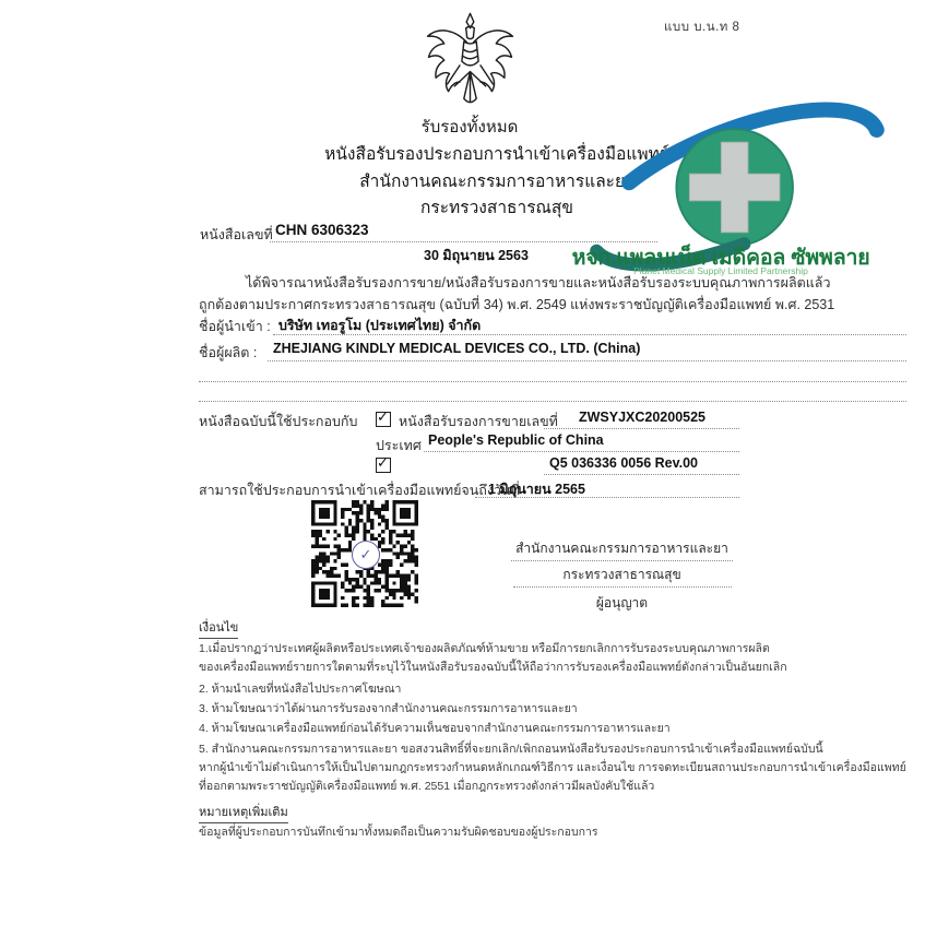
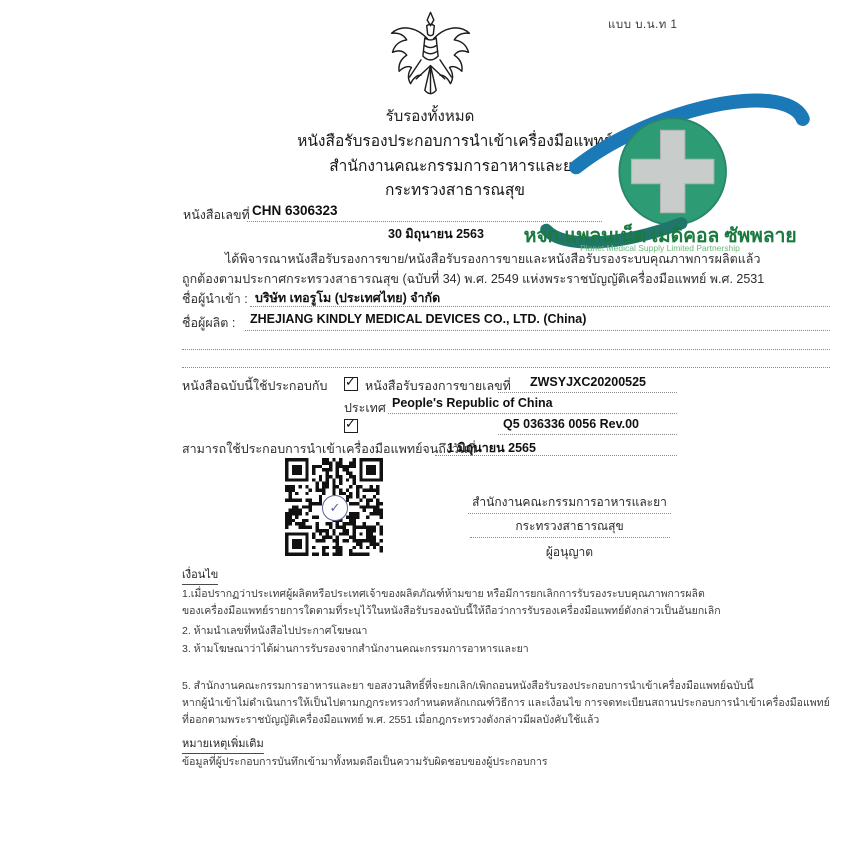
- แบบ บ.น.ท 8
+ แบบ บ.น.ท 1
  รับรองทั้งหมด
  หนังสือรับรองประกอบการนำเข้าเครื่องมือแพท
  สำนักงานคณะกรรมการอาหารและย
  กระทรวงสาธารณสุข
  หจก.แพลนเน็ต เมดิคอล ซัพพลาย
  Planet Medical Supply Limited Partnership
  หนังสือเลขที่
  CHN 6306323
  30 มิถุนายน 2563
  ได้พิจารณาหนังสือรับรองการขาย/หนังสือรับรองการขายและหนังสือรับรองระบบคุณภาพการผลิตแล้ว
  ถูกต้องตามประกาศกระทรวงสาธารณสุข (ฉบับที่ 34) พ.ศ. 2549 แห่งพระราชบัญญัติเครื่องมือแพทย์ พ.ศ. 2531
  ชื่อผู้นำเข้า :
  บริษัท เทอรูโม (ประเทศไทย) จำกัด
  ชื่อผู้ผลิต :
  ZHEJIANG KINDLY MEDICAL DEVICES CO., LTD. (China)
  หนังสือฉบับนี้ใช้ประกอบกับ
  ✓
  หนังสือรับรองการขายเลขที่
  ZWSYJXC20200525
  ประเทศ
  People's Republic of China
  ✓
  Q5 036336 0056 Rev.00
  สามารถใช้ประกอบการนำเข้าเครื่องมือแพทย์จนถึงวันที่
  1 มิถุนายน 2565
  ✓
  สำนักงานคณะกรรมการอาหารและยา
  กระทรวงสาธารณสุข
  ผู้อนุญาต
  เงื่อนไข
  1.เมื่อปรากฏว่าประเทศผู้ผลิตหรือประเทศเจ้าของผลิตภัณฑ์ห้ามขาย หรือมีการยกเลิกการรับรองระบบคุณภาพการผลิต
  ของเครื่องมือแพทย์รายการใดตามที่ระบุไว้ในหนังสือรับรองฉบับนี้ให้ถือว่าการรับรองเครื่องมือแพทย์ดังกล่าวเป็นอันยกเลิก
  2. ห้ามนำเลขที่หนังสือไปประกาศโฆษณา
  3. ห้ามโฆษณาว่าได้ผ่านการรับรองจากสำนักงานคณะกรรมการอาหารและยา
- 4. ห้ามโฆษณาเครื่องมือแพทย์ก่อนได้รับความเห็นชอบจากสำนักงานคณะกรรมการอาหารและยา
  5. สำนักงานคณะกรรมการอาหารและยา ขอสงวนสิทธิ์ที่จะยกเลิก/เพิกถอนหนังสือรับรองประกอบการนำเข้าเครื่องมือแพทย์ฉบับนี้
  หากผู้นำเข้าไม่ดำเนินการให้เป็นไปตามกฎกระทรวงกำหนดหลักเกณฑ์วิธีการ และเงื่อนไข การจดทะเบียนสถานประกอบการนำเข้าเครื่องมือแพทย์
  ที่ออกตามพระราชบัญญัติเครื่องมือแพทย์ พ.ศ. 2551 เมื่อกฎกระทรวงดังกล่าวมีผลบังคับใช้แล้ว
  หมายเหตุเพิ่มเติม
  ข้อมูลที่ผู้ประกอบการบันทึกเข้ามาทั้งหมดถือเป็นความรับผิดชอบของผู้ประกอบการ
